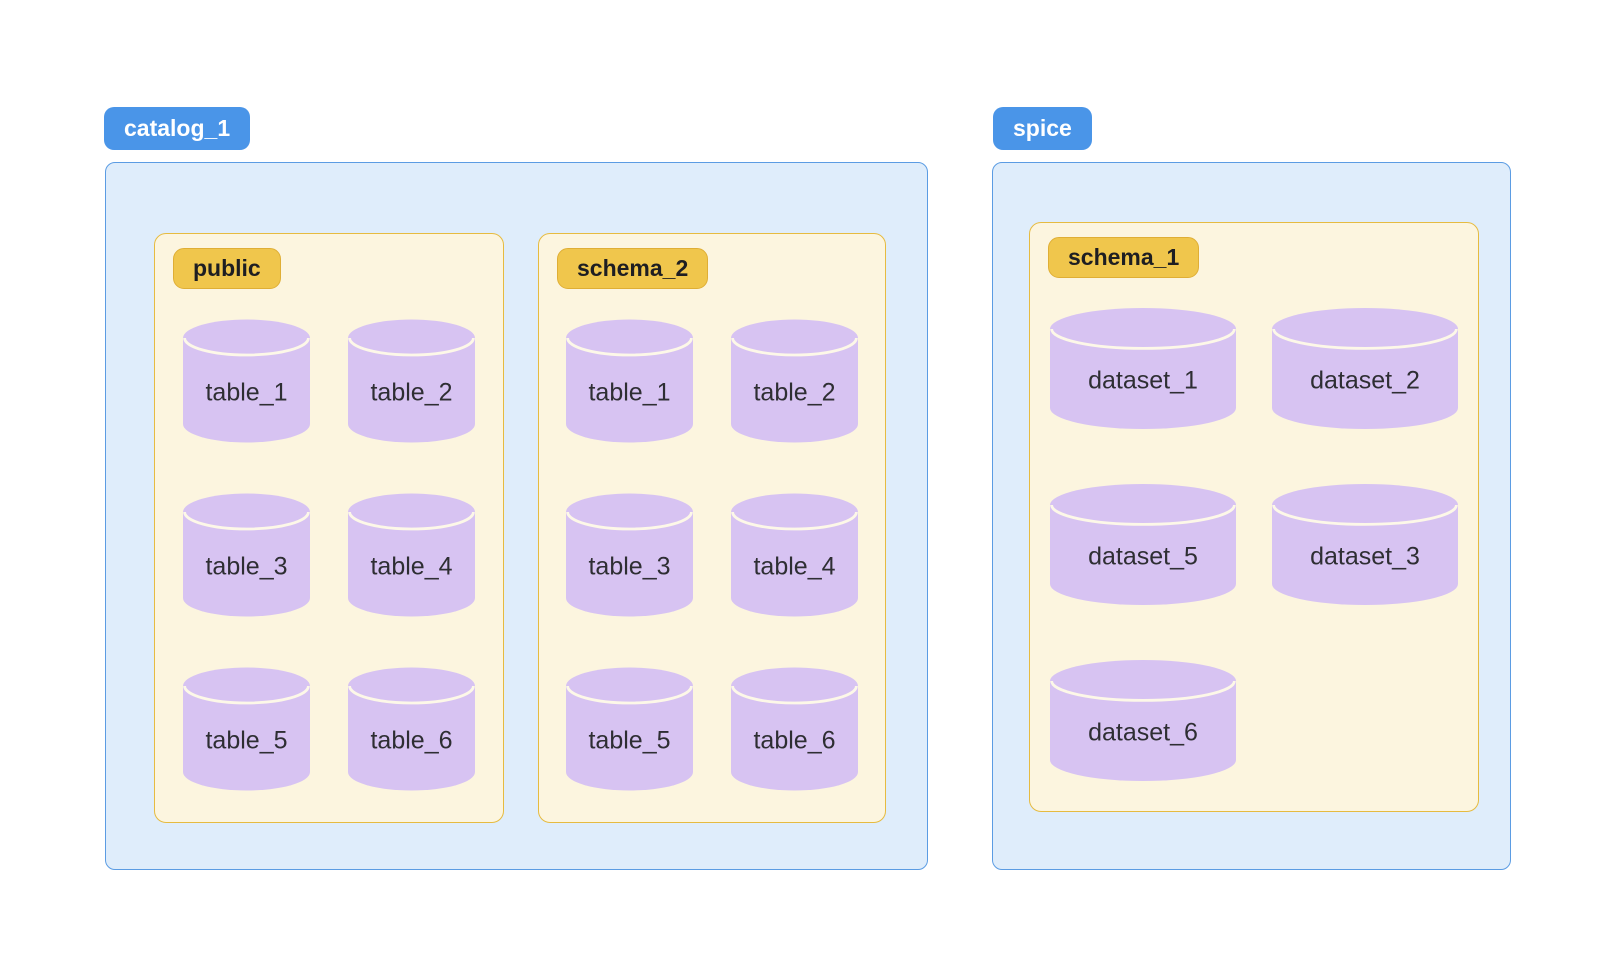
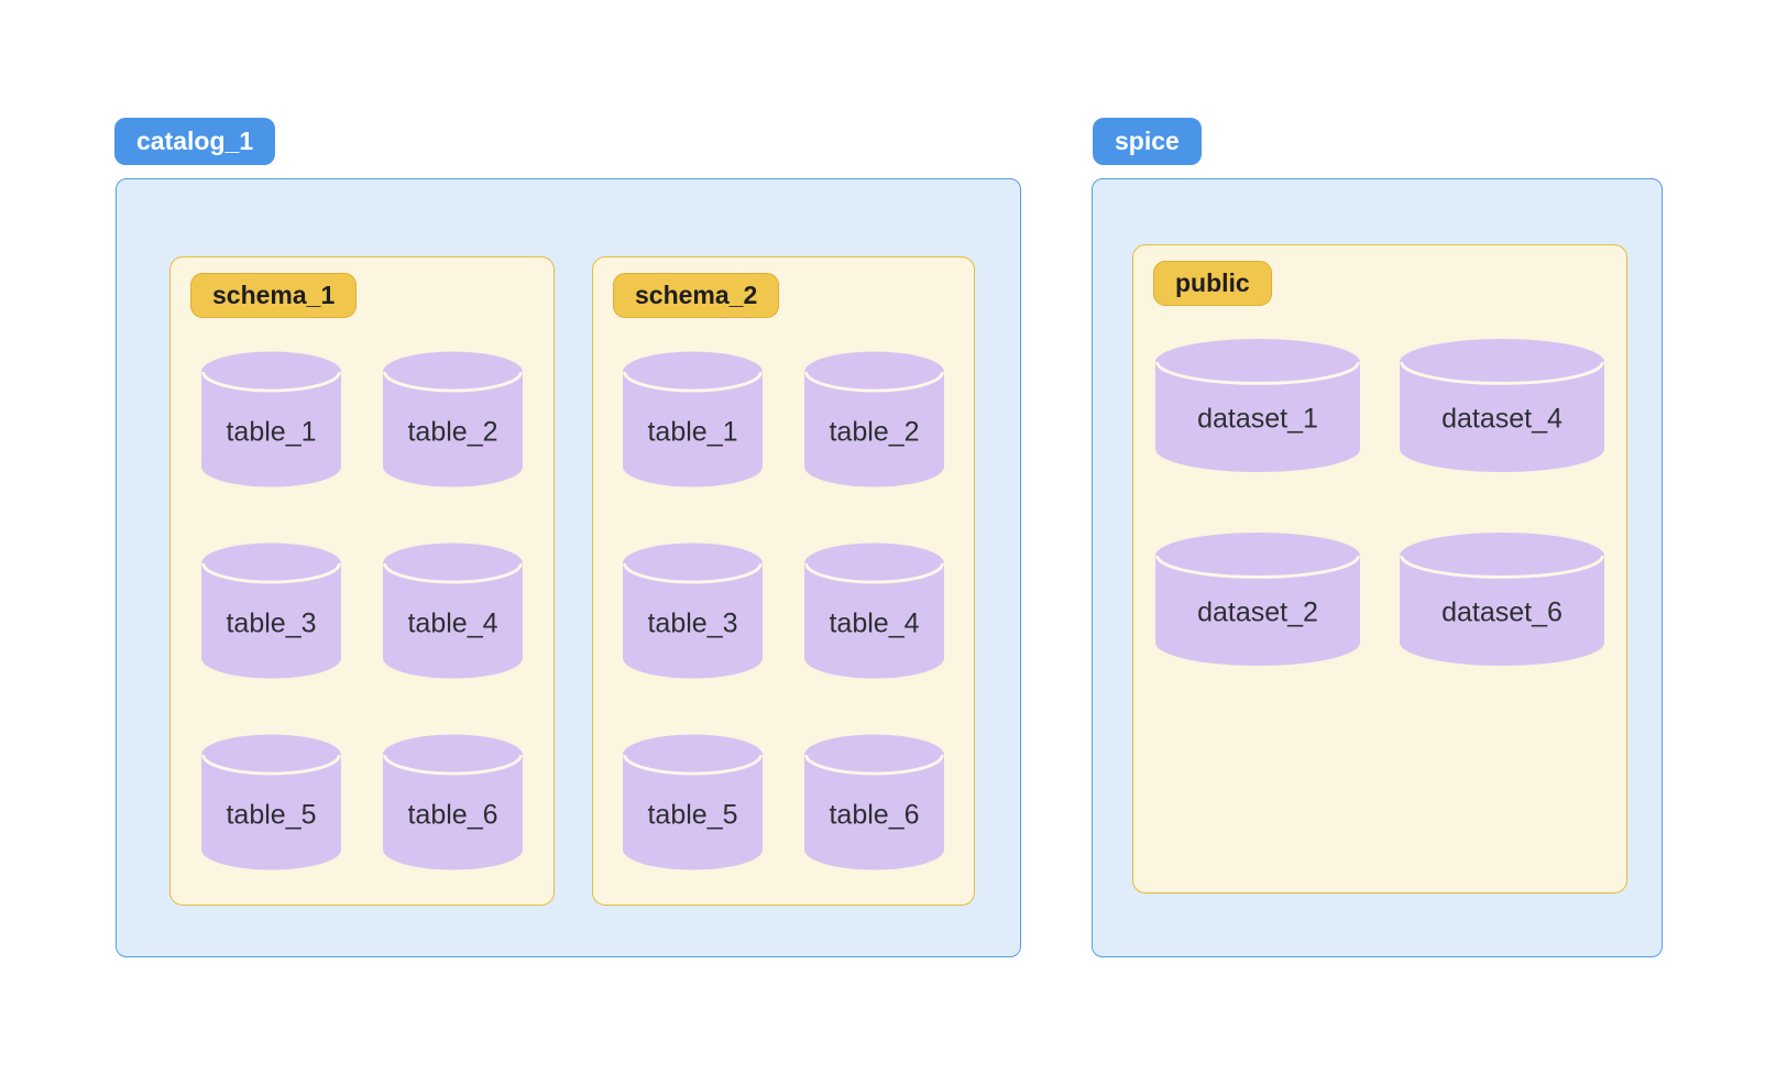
  catalog_1
- public
+ schema_1
  table_1
  table_2
  table_3
  table_4
  table_5
  table_6
  schema_2
  table_1
  table_2
  table_3
  table_4
  table_5
  table_6
  spice
- schema_1
+ public
  dataset_1
+ dataset_4
  dataset_2
- dataset_5
- dataset_3
  dataset_6
